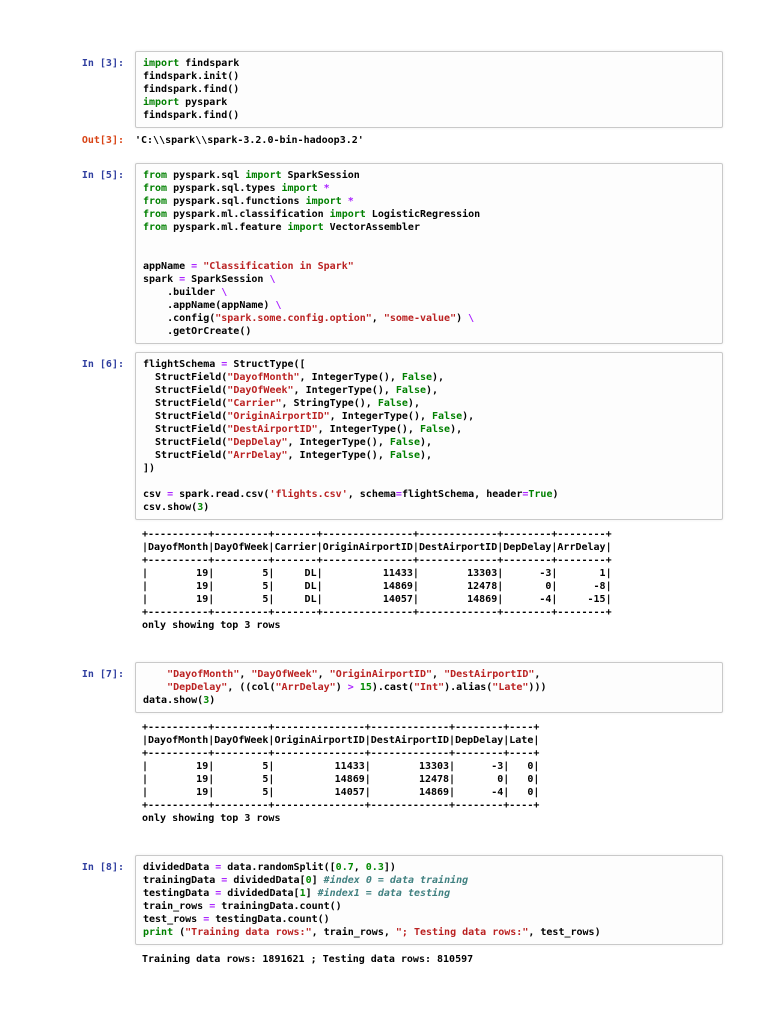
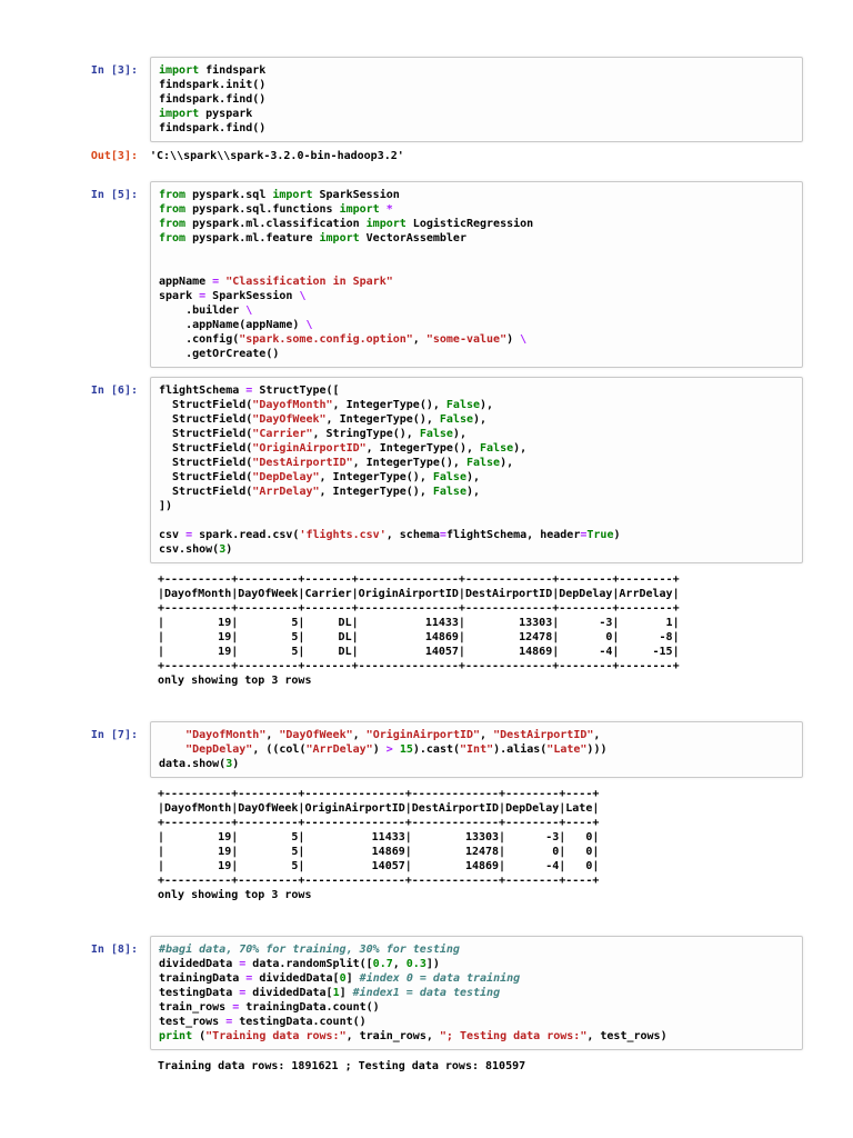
  In [3]:
  import findspark
  findspark.init()
  findspark.find()
  import pyspark
  findspark.find()
  Out[3]:
  'C:\\spark\\spark-3.2.0-bin-hadoop3.2'
  In [5]:
  from pyspark.sql import SparkSession
- from pyspark.sql.types import *
  from pyspark.sql.functions import *
  from pyspark.ml.classification import LogisticRegression
  from pyspark.ml.feature import VectorAssembler
  appName = "Classification in Spark"
  spark = SparkSession \
  .builder \
  .appName(appName) \
  .config("spark.some.config.option", "some-value") \
  .getOrCreate()
  In [6]:
  flightSchema = StructType([
  StructField("DayofMonth", IntegerType(), False),
  StructField("DayOfWeek", IntegerType(), False),
  StructField("Carrier", StringType(), False),
  StructField("OriginAirportID", IntegerType(), False),
  StructField("DestAirportID", IntegerType(), False),
  StructField("DepDelay", IntegerType(), False),
  StructField("ArrDelay", IntegerType(), False),
  ])
  csv = spark.read.csv('flights.csv', schema=flightSchema, header=True)
  csv.show(3)
  +----------+---------+-------+---------------+-------------+--------+--------+
  |DayofMonth|DayOfWeek|Carrier|OriginAirportID|DestAirportID|DepDelay|ArrDelay|
  +----------+---------+-------+---------------+-------------+--------+--------+
  | 19| 5| DL| 11433| 13303| -3| 1|
  | 19| 5| DL| 14869| 12478| 0| -8|
  | 19| 5| DL| 14057| 14869| -4| -15|
  +----------+---------+-------+---------------+-------------+--------+--------+
  only showing top 3 rows
  In [7]:
  "DayofMonth", "DayOfWeek", "OriginAirportID", "DestAirportID",
  "DepDelay", ((col("ArrDelay") > 15).cast("Int").alias("Late")))
  data.show(3)
  +----------+---------+---------------+-------------+--------+----+
  |DayofMonth|DayOfWeek|OriginAirportID|DestAirportID|DepDelay|Late|
  +----------+---------+---------------+-------------+--------+----+
  | 19| 5| 11433| 13303| -3| 0|
  | 19| 5| 14869| 12478| 0| 0|
  | 19| 5| 14057| 14869| -4| 0|
  +----------+---------+---------------+-------------+--------+----+
  only showing top 3 rows
  In [8]:
+ #bagi data, 70% for training, 30% for testing
  dividedData = data.randomSplit([0.7, 0.3])
  trainingData = dividedData[0] #index 0 = data training
  testingData = dividedData[1] #index1 = data testing
  train_rows = trainingData.count()
  test_rows = testingData.count()
  print ("Training data rows:", train_rows, "; Testing data rows:", test_rows)
  Training data rows: 1891621 ; Testing data rows: 810597
